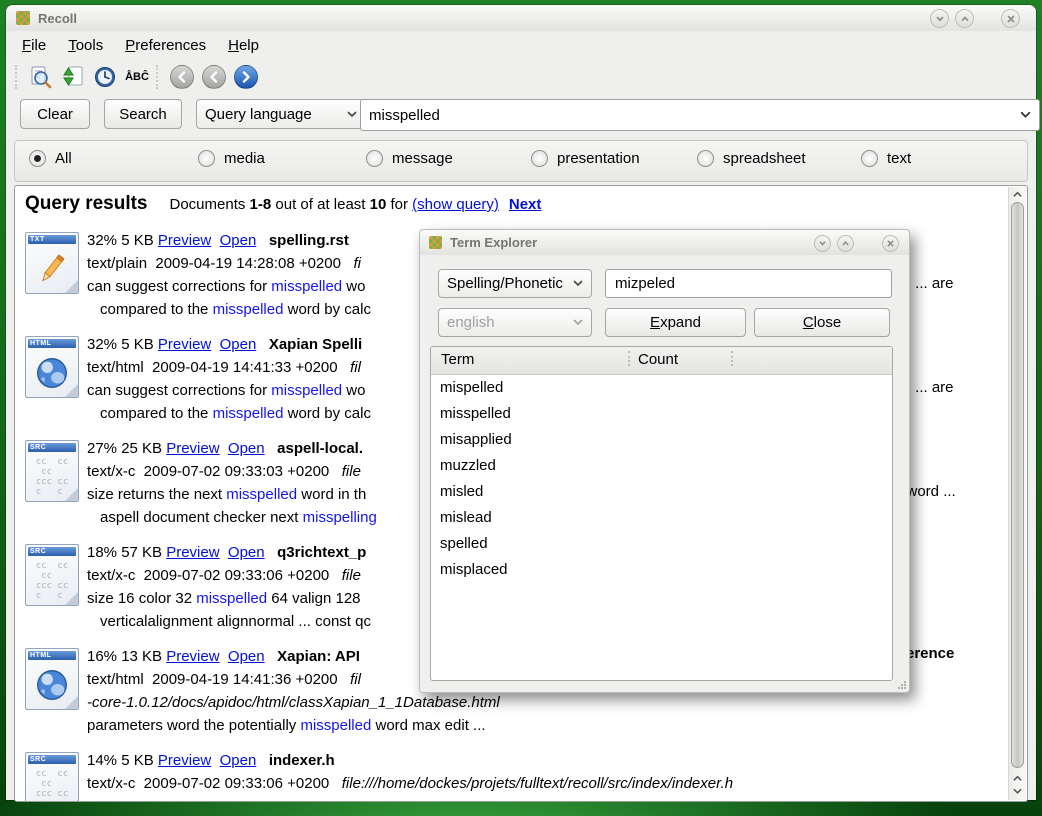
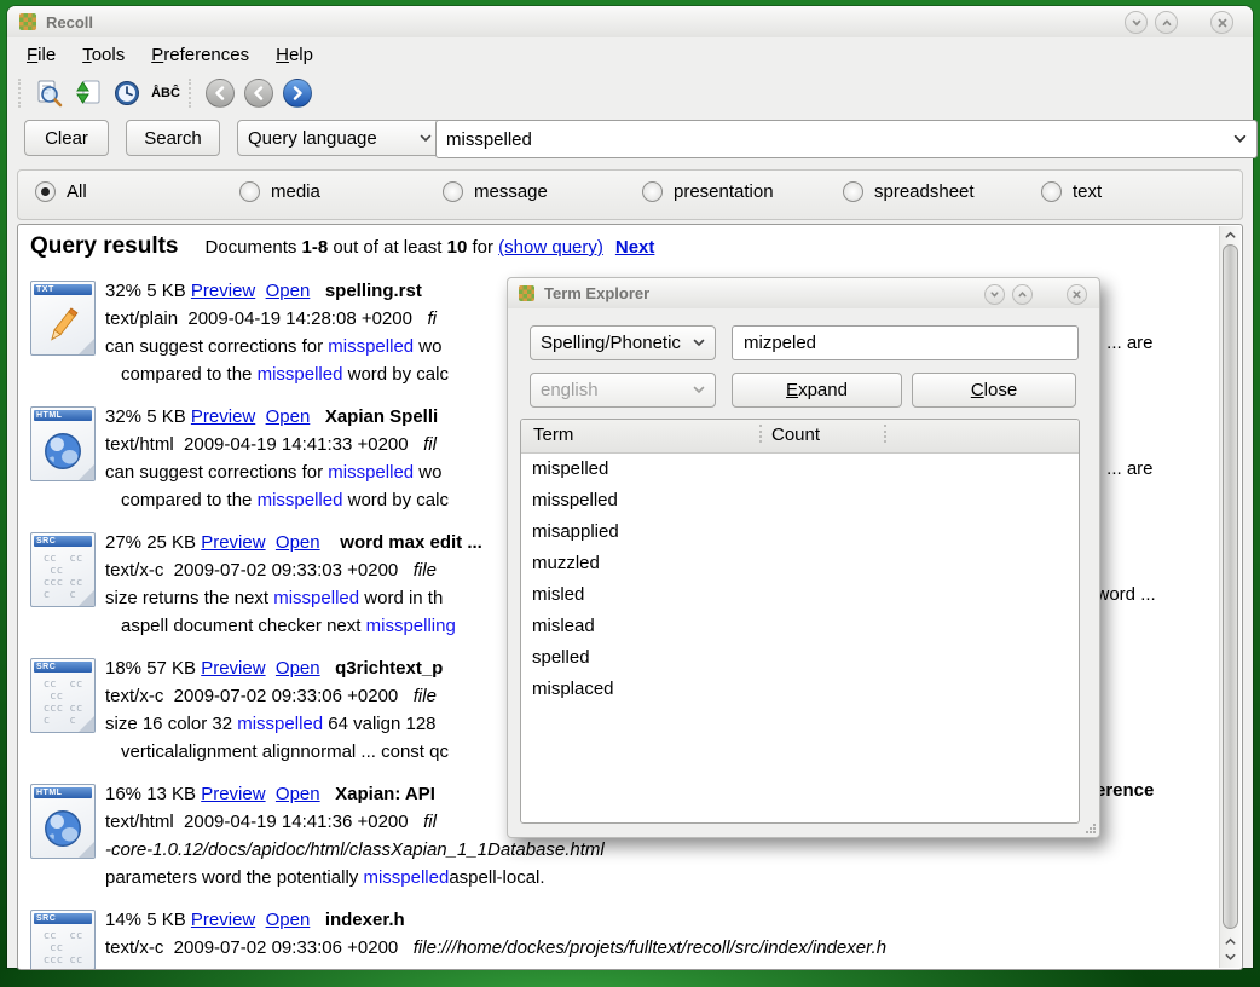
  Recoll
  File
  Tools
  Preferences
  Help
  ÅBĈ
  Clear
  Search
  Query language
  misspelled
  All
  media
  message
  presentation
  spreadsheet
  text
  Query results
  Documents
  1-8
  out of at least
  10
  for
  (show query)
  Next
  32% 5 KB Preview Open spelling.rst
  text/plain 2009-04-19 14:28:08 +0200 fi
  can suggest corrections for misspelled wo
  compared to the misspelled word by calc
  32% 5 KB Preview Open Xapian Spelli
  text/html 2009-04-19 14:41:33 +0200 fil
  can suggest corrections for misspelled wo
  compared to the misspelled word by calc
  cc cc
  cc
  ccc cc
  c c
- 27% 25 KB Preview Open aspell-local.
+ 27% 25 KB Preview Open word max edit ...
  text/x-c 2009-07-02 09:33:03 +0200 file
  size returns the next misspelled word in th
  aspell document checker next misspelling
  word ...
  cc cc
  cc
  ccc cc
  c c
  18% 57 KB Preview Open q3richtext_p
  text/x-c 2009-07-02 09:33:06 +0200 file
  size 16 color 32 misspelled 64 valign 128
  verticalalignment alignnormal ... const qc
  16% 13 KB Preview Open Xapian: API
  text/html 2009-04-19 14:41:36 +0200 fil
  -core-1.0.12/docs/apidoc/html/classXapian_1_1Database.html
- parameters word the potentially misspelled word max edit ...
+ parameters word the potentially misspelledaspell-local.
  erence
  cc cc
  cc
  ccc cc
  14% 5 KB Preview Open indexer.h
  text/x-c 2009-07-02 09:33:06 +0200 file:///home/dockes/projets/fulltext/recoll/src/index/indexer.h
  Term Explorer
  Spelling/Phonetic
  mizpeled
  english
  E
  xpand
  C
  lose
  Term
  Count
  mispelled
  misspelled
  misapplied
  muzzled
  misled
  mislead
  spelled
  misplaced
